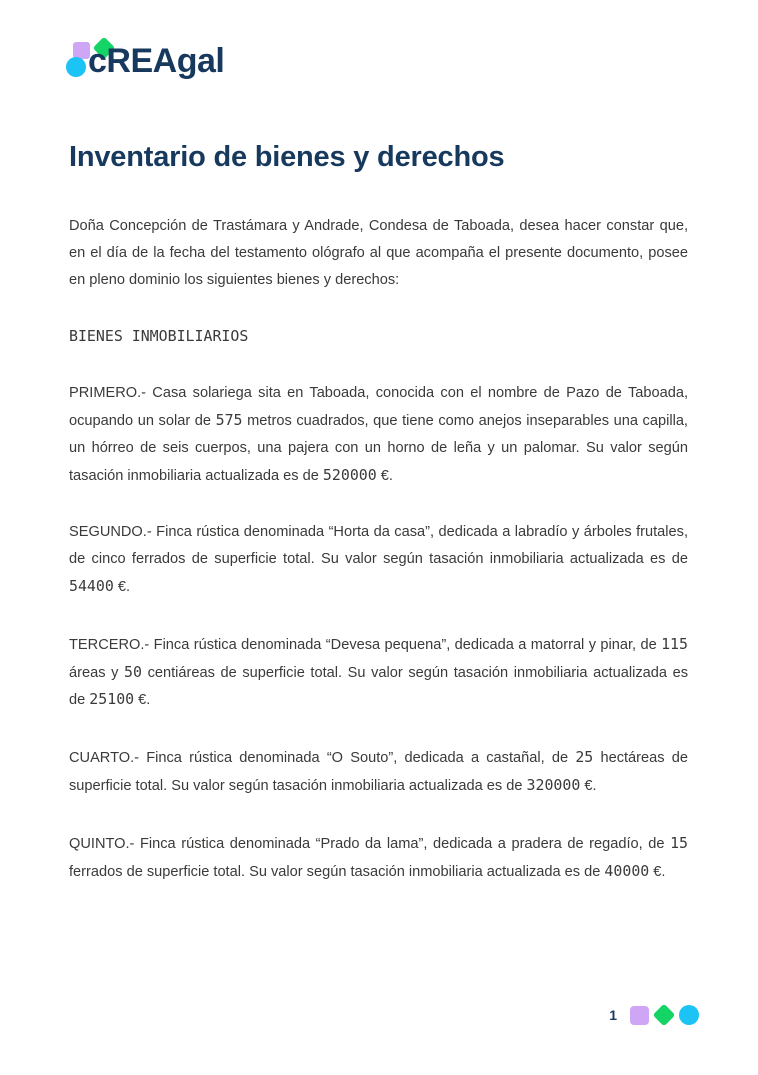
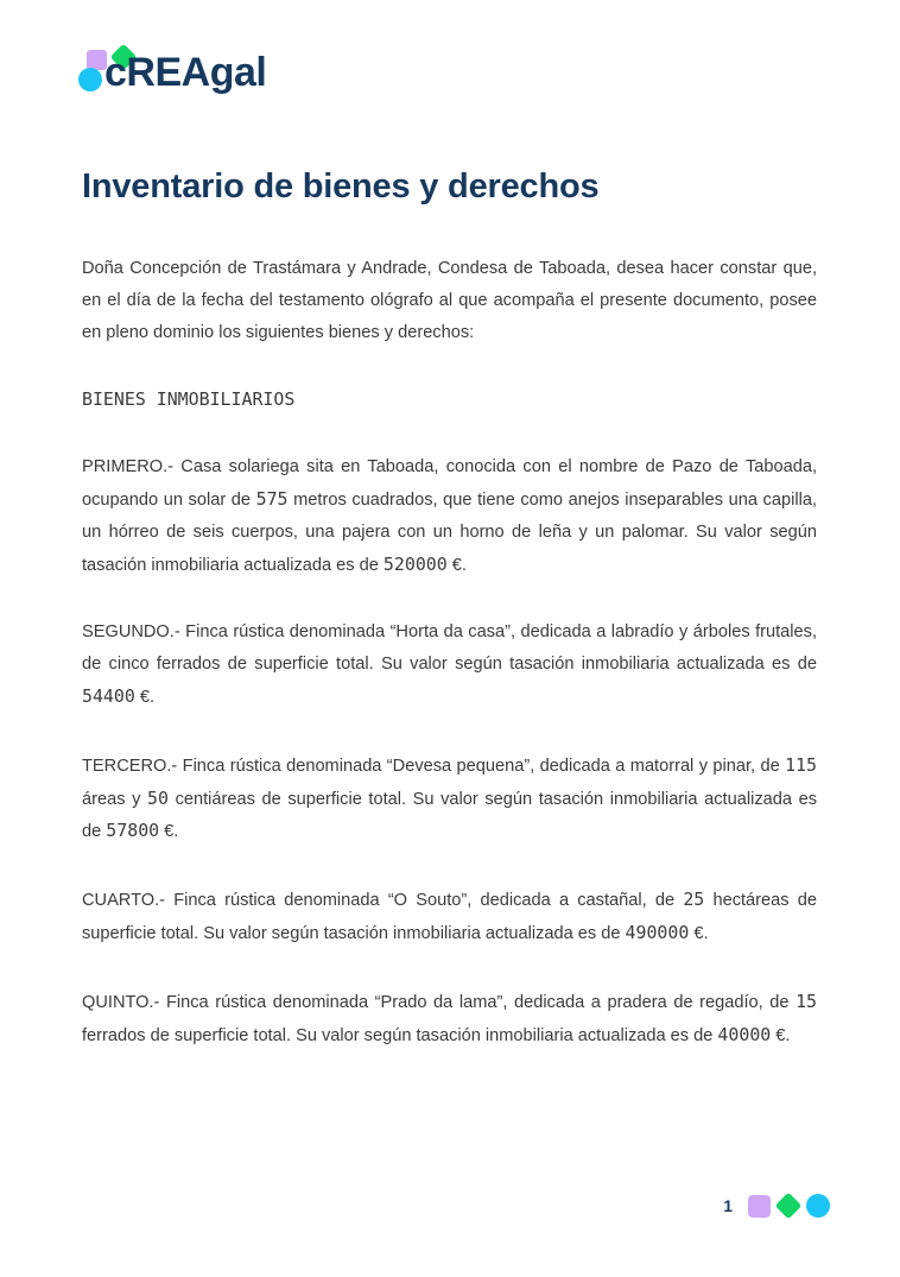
  cREAgal
  Inventario de bienes y derechos
  Doña Concepción de Trastámara y Andrade, Condesa de Taboada, desea hacer constar que, en el día de la fecha del testamento ológrafo al que acompaña el presente documento, posee en pleno dominio los siguientes bienes y derechos:
  BIENES INMOBILIARIOS
  PRIMERO.- Casa solariega sita en Taboada, conocida con el nombre de Pazo de Taboada, ocupando un solar de 575 metros cuadrados, que tiene como anejos inseparables una capilla, un hórreo de seis cuerpos, una pajera con un horno de leña y un palomar. Su valor según tasación inmobiliaria actualizada es de 520000 €.
  SEGUNDO.- Finca rústica denominada “Horta da casa”, dedicada a labradío y árboles frutales, de cinco ferrados de superficie total. Su valor según tasación inmobiliaria actualizada es de 54400 €.
- TERCERO.- Finca rústica denominada “Devesa pequena”, dedicada a matorral y pinar, de 115 áreas y 50 centiáreas de superficie total. Su valor según tasación inmobiliaria actualizada es de 25100 €.
+ TERCERO.- Finca rústica denominada “Devesa pequena”, dedicada a matorral y pinar, de 115 áreas y 50 centiáreas de superficie total. Su valor según tasación inmobiliaria actualizada es de 57800 €.
- CUARTO.- Finca rústica denominada “O Souto”, dedicada a castañal, de 25 hectáreas de superficie total. Su valor según tasación inmobiliaria actualizada es de 320000 €.
+ CUARTO.- Finca rústica denominada “O Souto”, dedicada a castañal, de 25 hectáreas de superficie total. Su valor según tasación inmobiliaria actualizada es de 490000 €.
  QUINTO.- Finca rústica denominada “Prado da lama”, dedicada a pradera de regadío, de 15 ferrados de superficie total. Su valor según tasación inmobiliaria actualizada es de 40000 €.
  1
